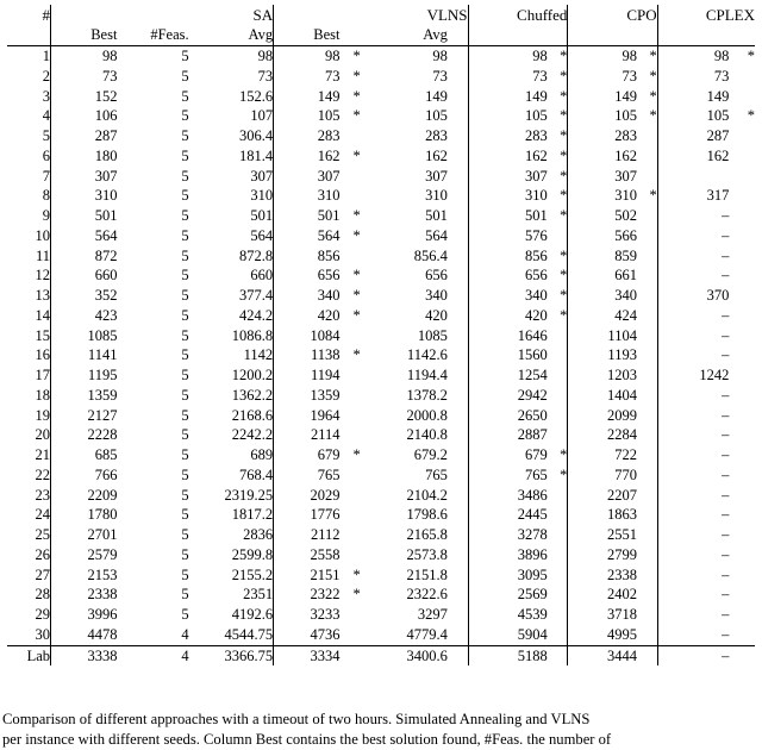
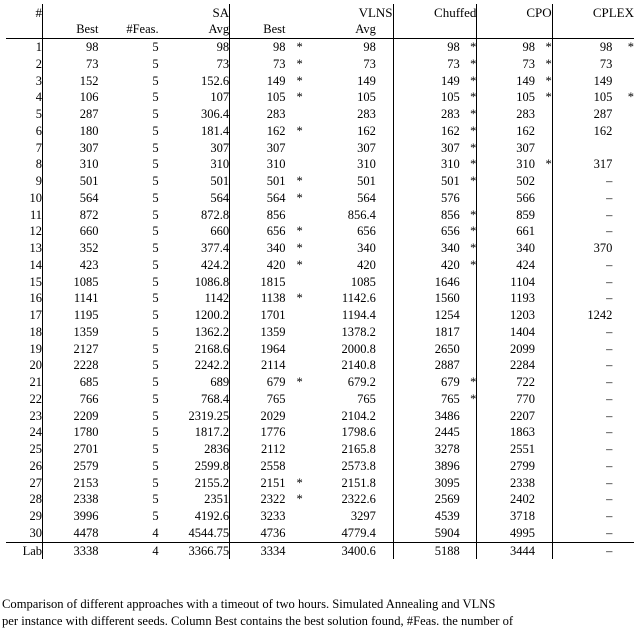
  #	SA	VLNS	Chuffed	CPO	CPLEX
  	Best	#Feas.	Avg	Best		Avg
  1	98	5	98	98	*	98		98	*	98	*	98	*
  2	73	5	73	73	*	73		73	*	73	*	73
  3	152	5	152.6	149	*	149		149	*	149	*	149
  4	106	5	107	105	*	105		105	*	105	*	105	*
  5	287	5	306.4	283		283		283	*	283		287
  6	180	5	181.4	162	*	162		162	*	162		162
  7	307	5	307	307		307		307	*	307
  8	310	5	310	310		310		310	*	310	*	317
  9	501	5	501	501	*	501		501	*	502		–
  10	564	5	564	564	*	564		576		566		–
  11	872	5	872.8	856		856.4		856	*	859		–
  12	660	5	660	656	*	656		656	*	661		–
  13	352	5	377.4	340	*	340		340	*	340		370
  14	423	5	424.2	420	*	420		420	*	424		–
- 15	1085	5	1086.8	1084		1085		1646		1104		–
+ 15	1085	5	1086.8	1815		1085		1646		1104		–
  16	1141	5	1142	1138	*	1142.6		1560		1193		–
- 17	1195	5	1200.2	1194		1194.4		1254		1203		1242
+ 17	1195	5	1200.2	1701		1194.4		1254		1203		1242
- 18	1359	5	1362.2	1359		1378.2		2942		1404		–
+ 18	1359	5	1362.2	1359		1378.2		1817		1404		–
  19	2127	5	2168.6	1964		2000.8		2650		2099		–
  20	2228	5	2242.2	2114		2140.8		2887		2284		–
  21	685	5	689	679	*	679.2		679	*	722		–
  22	766	5	768.4	765		765		765	*	770		–
  23	2209	5	2319.25	2029		2104.2		3486		2207		–
  24	1780	5	1817.2	1776		1798.6		2445		1863		–
  25	2701	5	2836	2112		2165.8		3278		2551		–
  26	2579	5	2599.8	2558		2573.8		3896		2799		–
  27	2153	5	2155.2	2151	*	2151.8		3095		2338		–
  28	2338	5	2351	2322	*	2322.6		2569		2402		–
  29	3996	5	4192.6	3233		3297		4539		3718		–
  30	4478	4	4544.75	4736		4779.4		5904		4995		–
  Lab	3338	4	3366.75	3334		3400.6		5188		3444		–
  Comparison of different approaches with a timeout of two hours. Simulated Annealing and VLNS
  per instance with different seeds. Column Best contains the best solution found, #Feas. the number of
